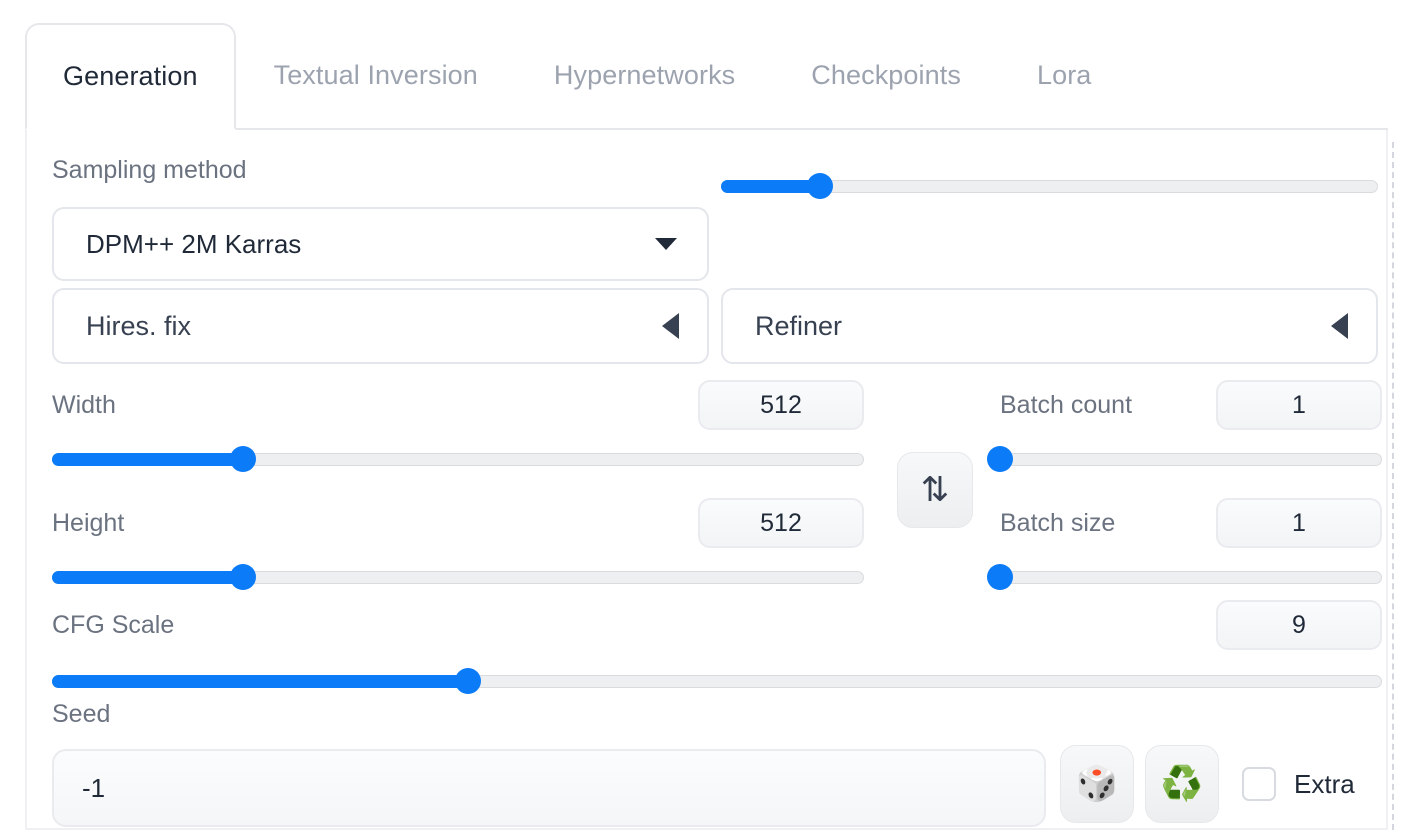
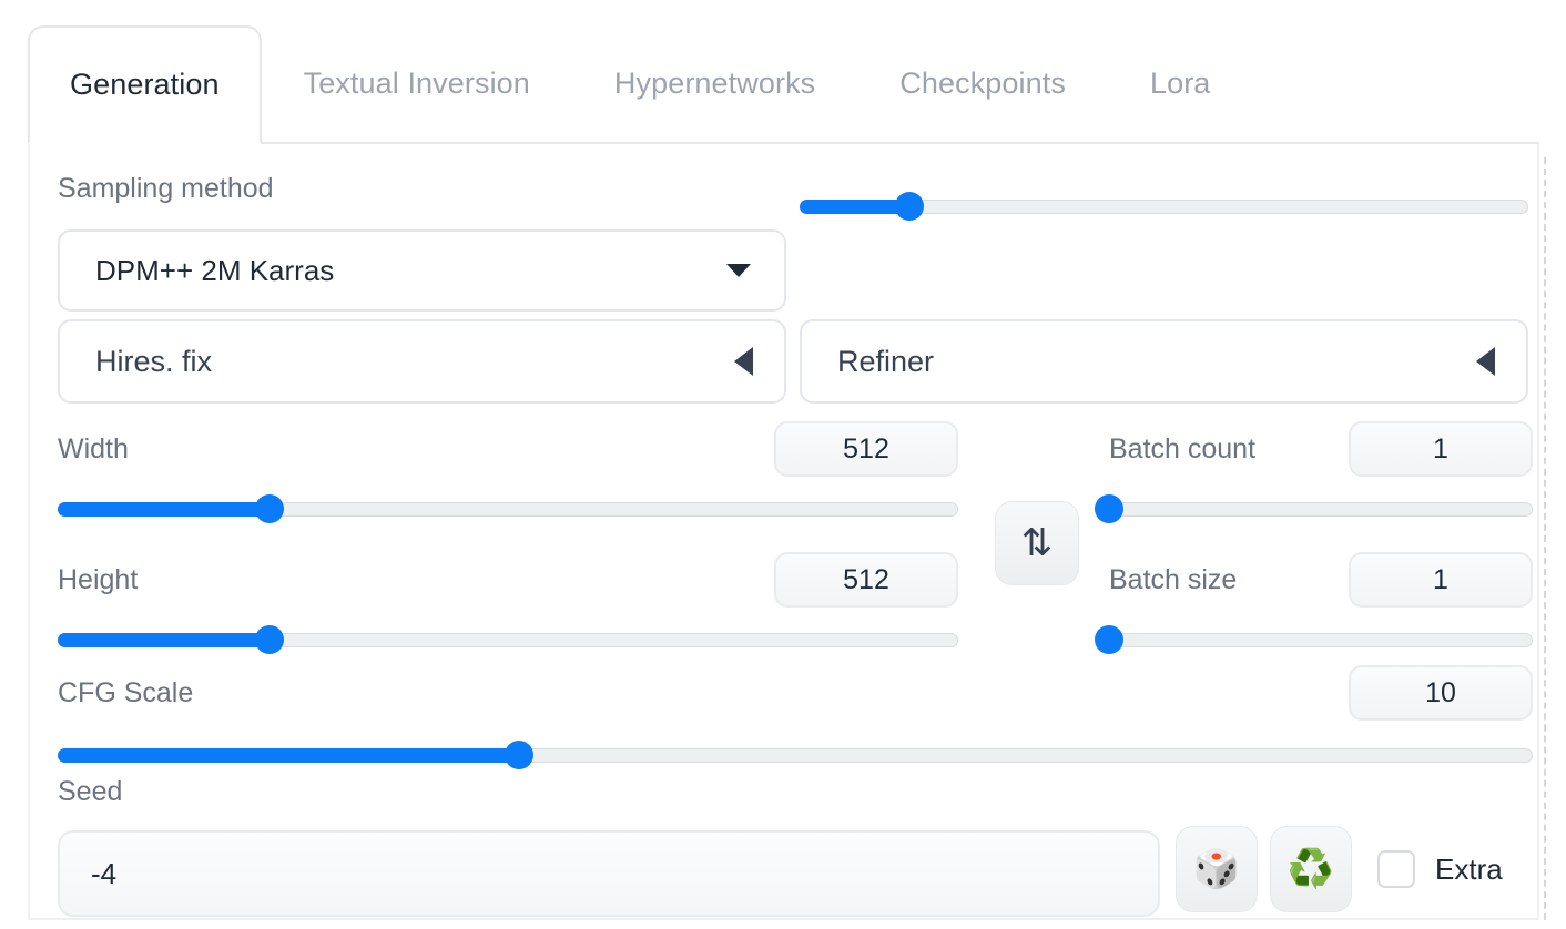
  Generation
  Textual Inversion
  Hypernetworks
  Checkpoints
  Lora
  Sampling method
  DPM++ 2M Karras
  Hires. fix
  Refiner
  Width
  512
  Height
  512
  ⇅
  Batch count
  1
  Batch size
  1
  CFG Scale
- 9
+ 10
  Seed
- -1
+ -4
  🎲
  ♻️
  Extra
